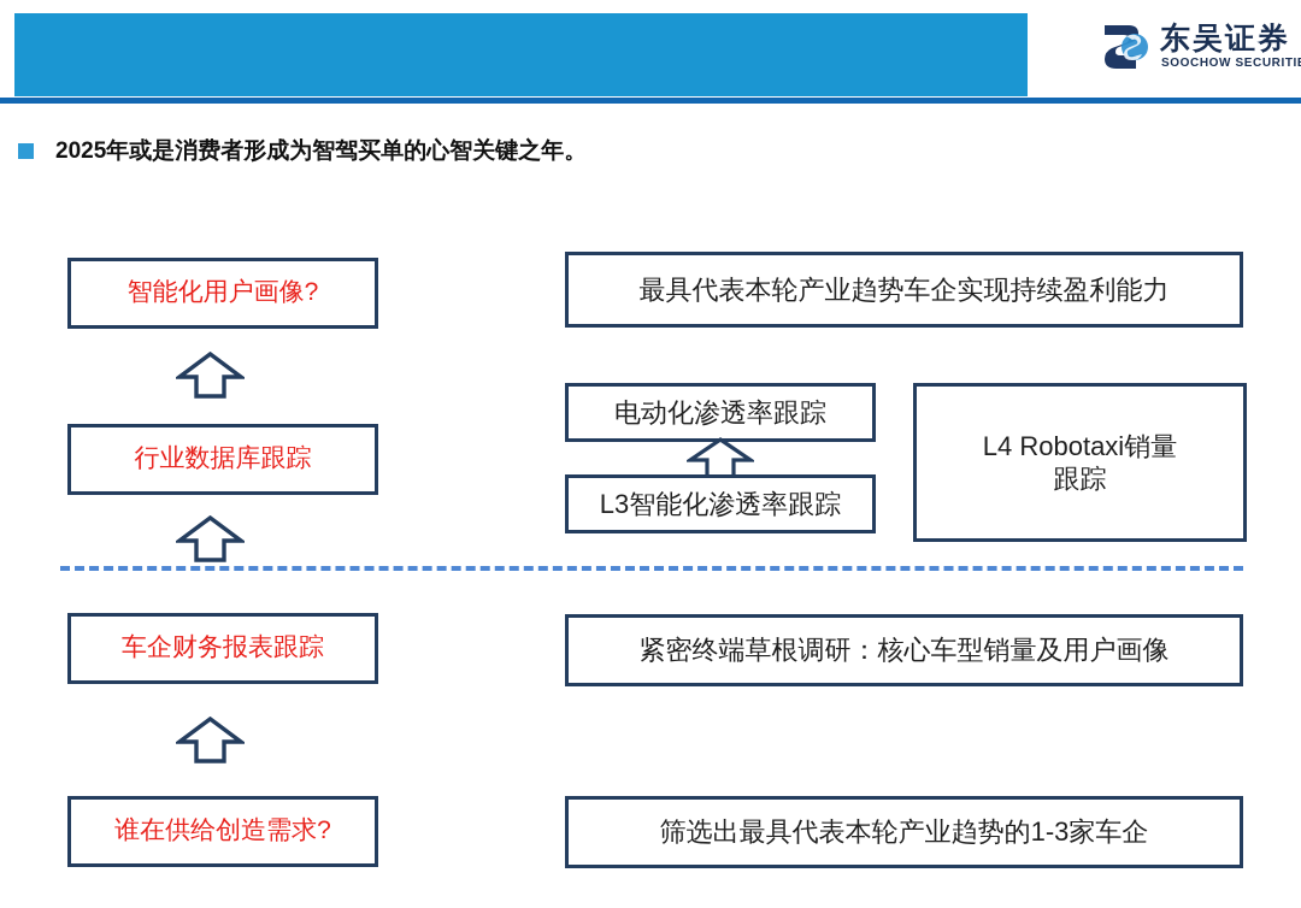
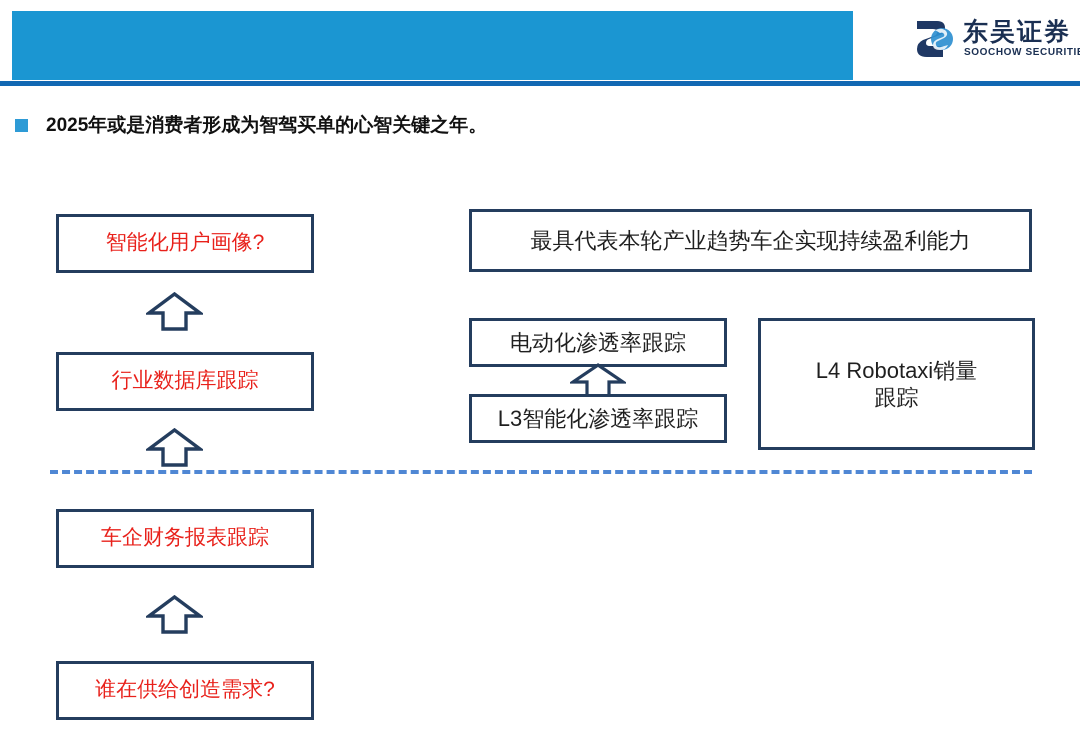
  东吴证券
  SOOCHOW SECURITI
  2025年或是消费者形成为智驾买单的心智关键之年。
  智能化用户画像?
  行业数据库跟踪
  车企财务报表跟踪
  谁在供给创造需求?
  最具代表本轮产业趋势车企实现持续盈利能力
  电动化渗透率跟踪
  L3智能化渗透率跟踪
  L4 Robotaxi销量
  跟踪
- 紧密终端草根调研：核心车型销量及用户画像
- 筛选出最具代表本轮产业趋势的1-3家车企
